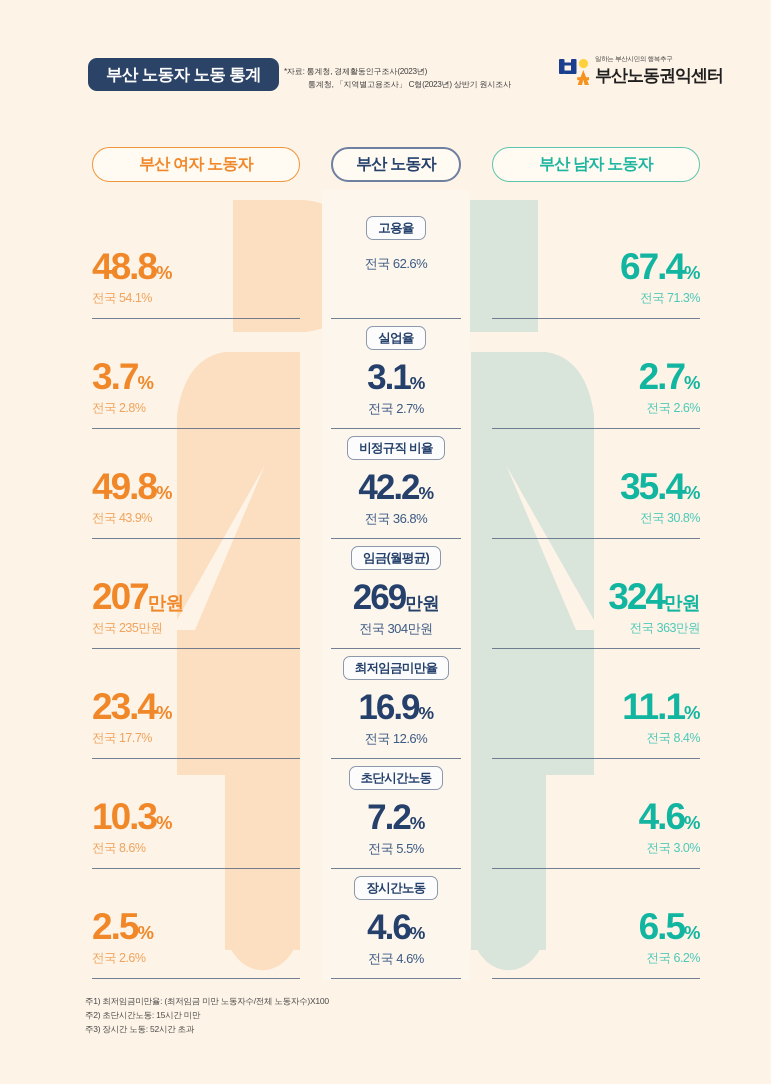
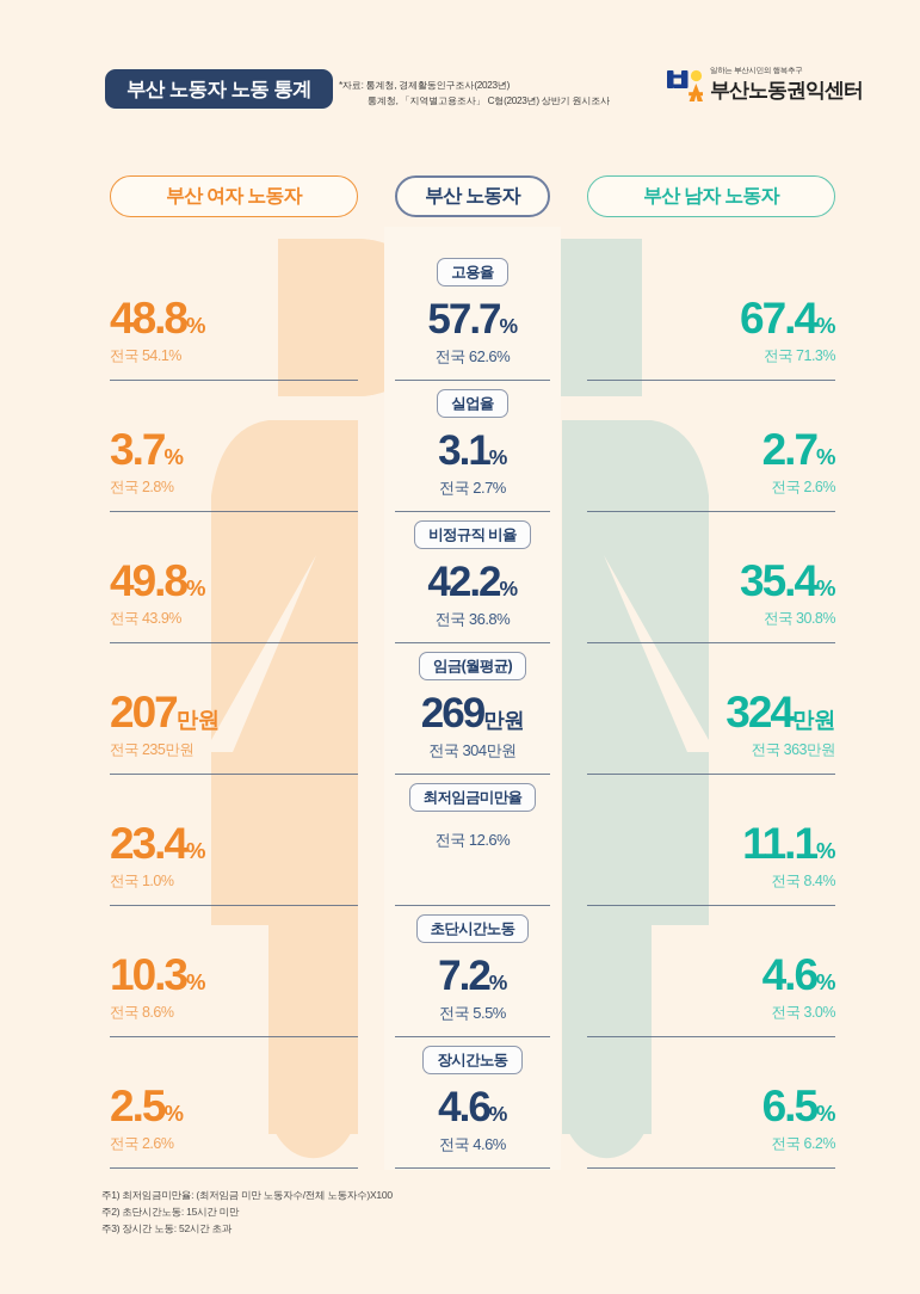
  부산 노동자 노동 통계
  *자료: 통계청, 경제활동인구조사(2023년)
  통계청, 「지역별고용조사」 C형(2023년) 상반기 원시조사
  부산노동권익센터
  부산 여자 노동자
  부산 노동자
  부산 남자 노동자
  고용율
  48.8%
  전국 54.1%
+ 57.7%
  전국 62.6%
  67.4%
  전국 71.3%
  실업율
  3.7%
  전국 2.8%
  3.1%
  전국 2.7%
  2.7%
  전국 2.6%
  비정규직 비율
  49.8%
  전국 43.9%
  42.2%
  전국 36.8%
  35.4%
  전국 30.8%
  임금(월평균)
  207만원
  전국 235만원
  269만원
  전국 304만원
  324만원
  전국 363만원
  최저임금미만율
  23.4%
- 전국 17.7%
+ 전국 1.0%
- 16.9%
  전국 12.6%
  11.1%
  전국 8.4%
  초단시간노동
  10.3%
  전국 8.6%
  7.2%
  전국 5.5%
  4.6%
  전국 3.0%
  장시간노동
  2.5%
  전국 2.6%
  4.6%
  전국 4.6%
  6.5%
  전국 6.2%
  주1) 최저임금미만율: (최저임금 미만 노동자수/전체 노동자수)X100
  주2) 초단시간노동: 15시간 미만
  주3) 장시간 노동: 52시간 초과
